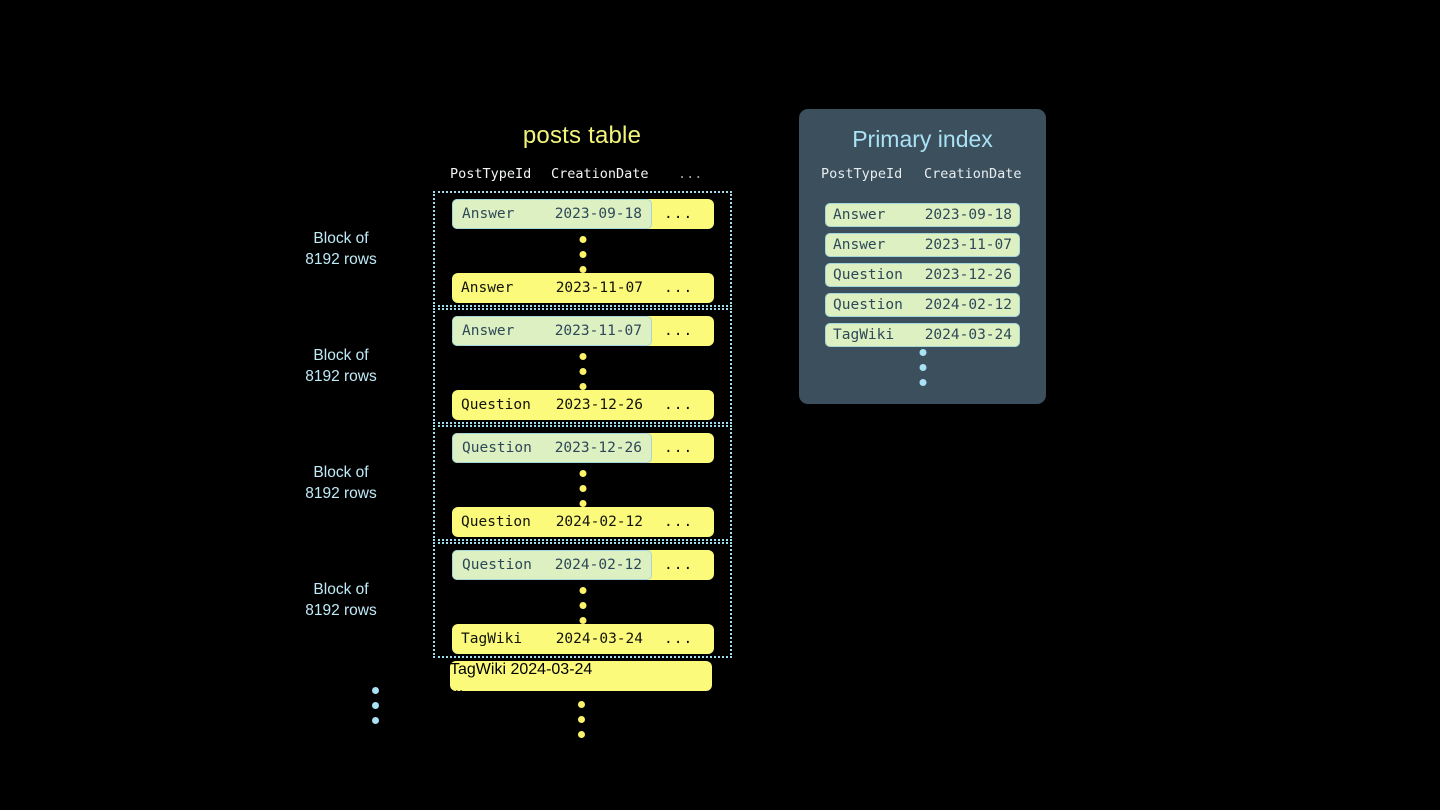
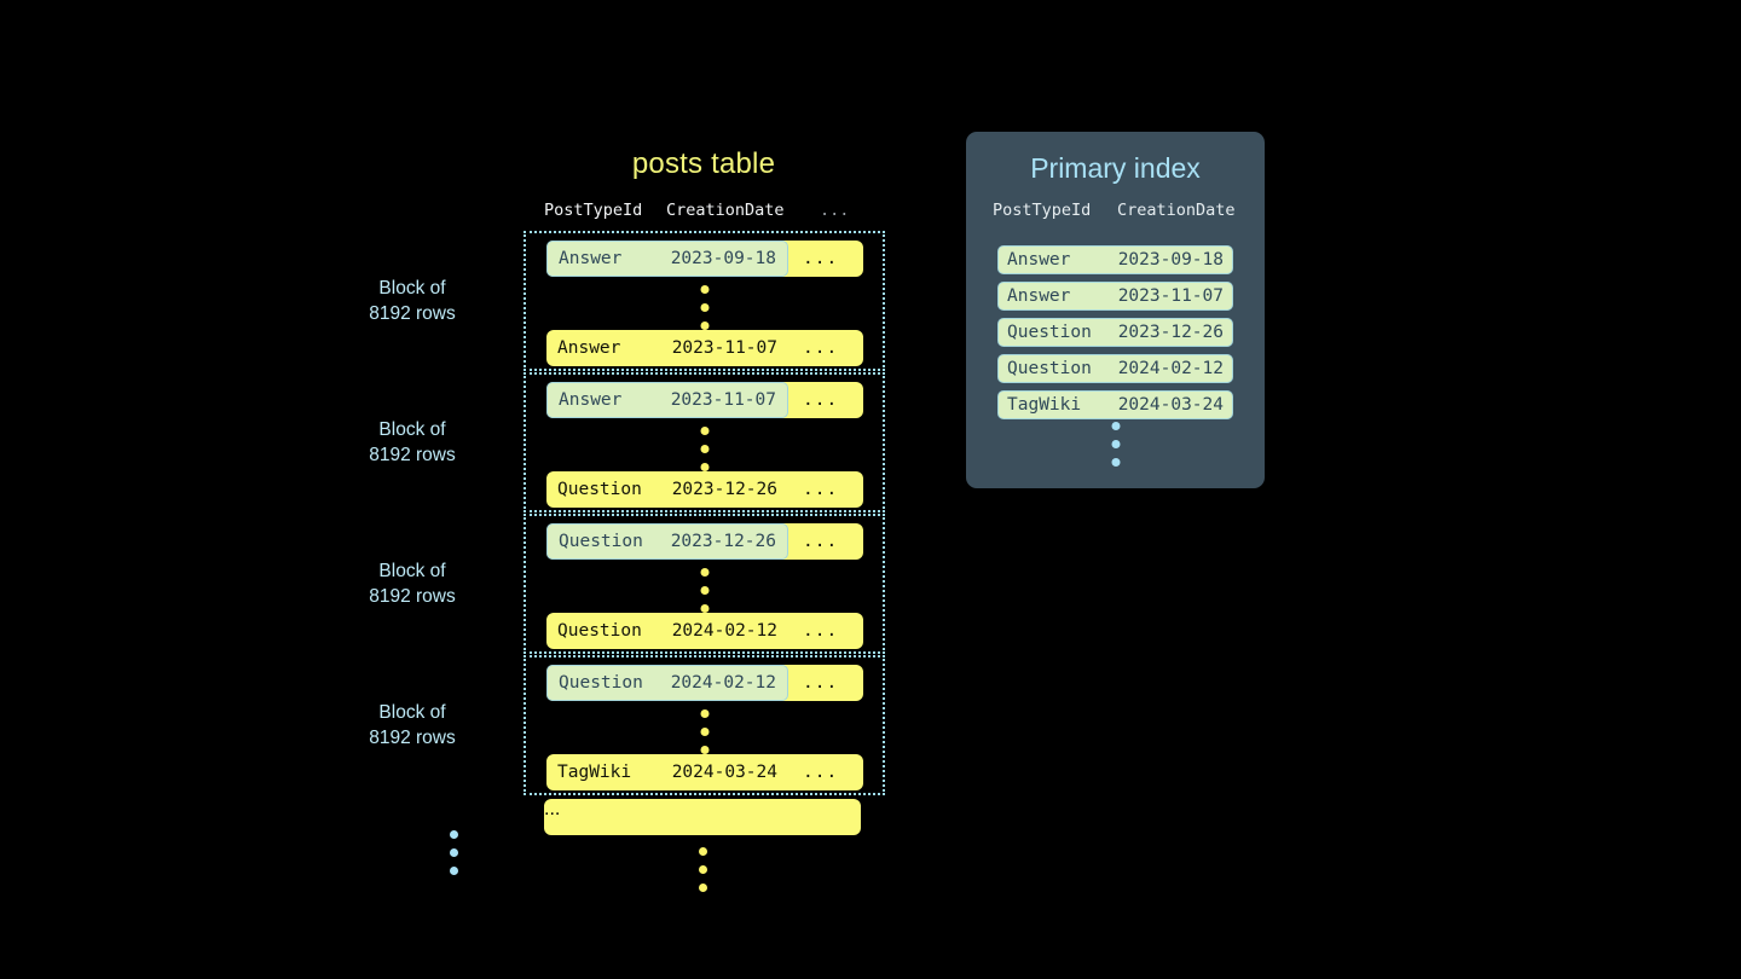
  posts table
  PostTypeId
  CreationDate
  ...
  Block of
  8192 rows
  Answer
  2023-09-18
  ...
  Answer
  2023-11-07
  ...
  Block of
  8192 rows
  Answer
  2023-11-07
  ...
  Question
  2023-12-26
  ...
  Block of
  8192 rows
  Question
  2023-12-26
  ...
  Question
  2024-02-12
  ...
  Block of
  8192 rows
  Question
  2024-02-12
  ...
  TagWiki
  2024-03-24
  ...
- TagWiki 2024-03-24
  ...
  Primary index
  PostTypeId
  CreationDate
  Answer
  2023-09-18
  Answer
  2023-11-07
  Question
  2023-12-26
  Question
  2024-02-12
  TagWiki
  2024-03-24
